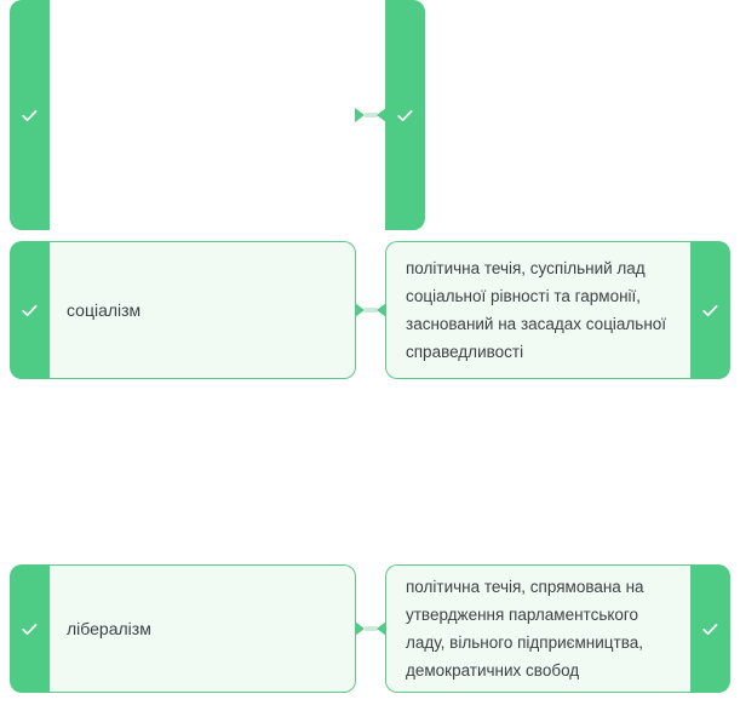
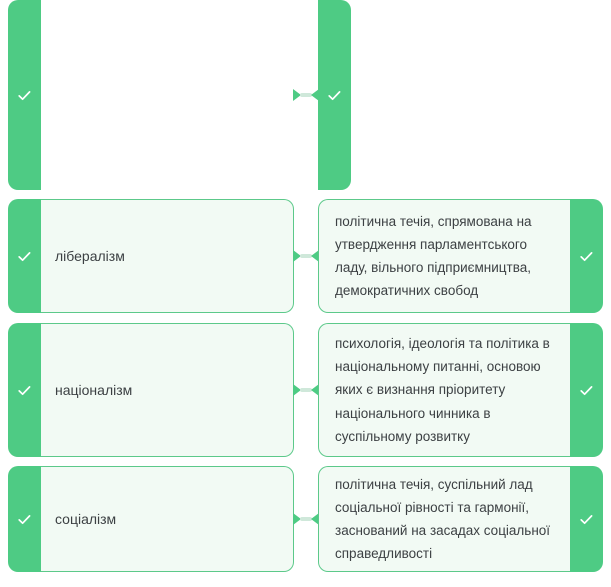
- соціалізм
+ лібералізм
- політична течія, суспільний лад соціальної рівності та гармонії, заснований на засадах соціальної справедливості
+ політична течія, спрямована на утвердження парламентського ладу, вільного підприємництва, демократичних свобод
+ націоналізм
+ психологія, ідеологія та політика в національному питанні, основою яких є визнання пріоритету національного чинника в суспільному розвитку
- лібералізм
+ соціалізм
- політична течія, спрямована на утвердження парламентського ладу, вільного підприємництва, демократичних свобод
+ політична течія, суспільний лад соціальної рівності та гармонії, заснований на засадах соціальної справедливості
